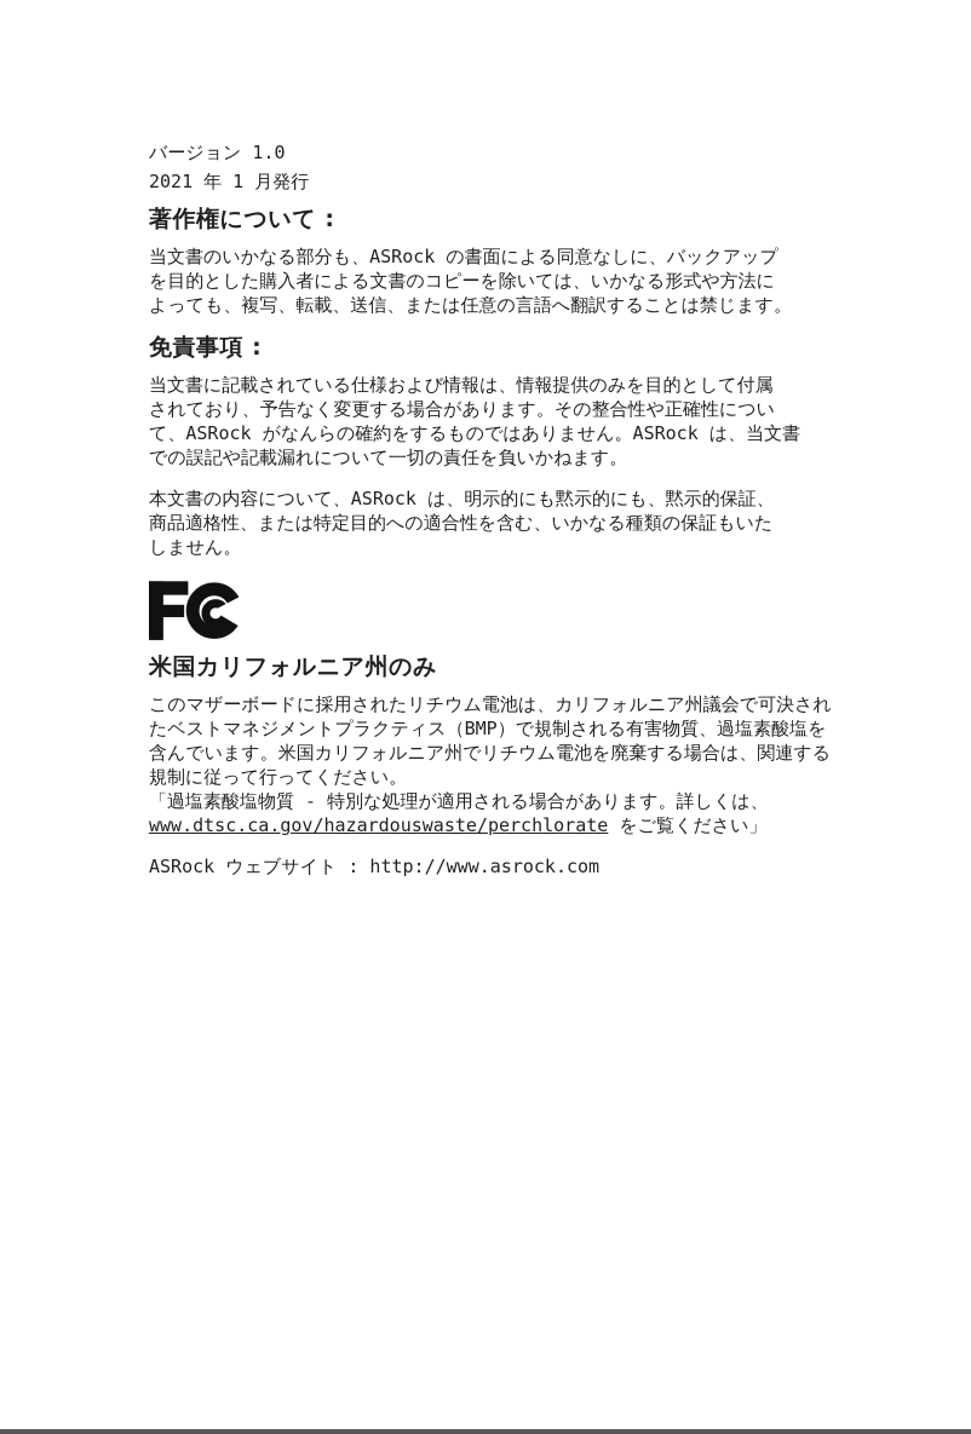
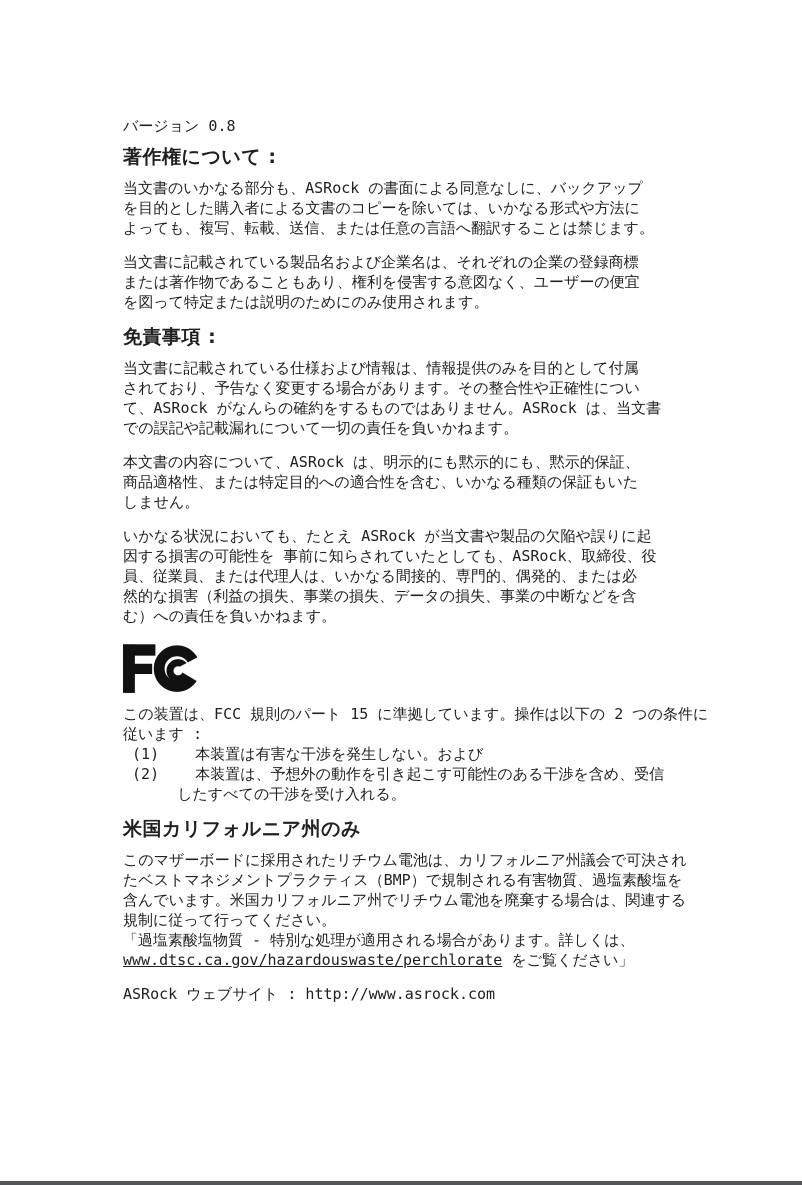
- バージョン 1.0
+ バージョン 0.8
- 2021 年 1 月発行
  著作権について :
  当文書のいかなる部分も、ASRock の書面による同意なしに、バックアップ
  を目的とした購入者による文書のコピーを除いては、いかなる形式や方法に
  よっても、複写、転載、送信、または任意の言語へ翻訳することは禁じます。
+ 当文書に記載されている製品名および企業名は、それぞれの企業の登録商標
+ または著作物であることもあり、権利を侵害する意図なく、ユーザーの便宜
+ を図って特定または説明のためにのみ使用されます。
  免責事項 :
  当文書に記載されている仕様および情報は、情報提供のみを目的として付属
  されており、予告なく変更する場合があります。その整合性や正確性につい
  て、ASRock がなんらの確約をするものではありません。ASRock は、当文書
  での誤記や記載漏れについて一切の責任を負いかねます。
  本文書の内容について、ASRock は、明示的にも黙示的にも、黙示的保証、
  商品適格性、または特定目的への適合性を含む、いかなる種類の保証もいた
  しません。
+ いかなる状況においても、たとえ ASRock が当文書や製品の欠陥や誤りに起
+ 因する損害の可能性を 事前に知らされていたとしても、ASRock、取締役、役
+ 員、従業員、または代理人は、いかなる間接的、専門的、偶発的、または必
+ 然的な損害（利益の損失、事業の損失、データの損失、事業の中断などを含
+ む）への責任を負いかねます。
+ この装置は、FCC 規則のパート 15 に準拠しています。操作は以下の 2 つの条件に
+ 従います :
+ (1) 本装置は有害な干渉を発生しない。および
+ (2) 本装置は、予想外の動作を引き起こす可能性のある干渉を含め、受信
+ したすべての干渉を受け入れる。
  米国カリフォルニア州のみ
  このマザーボードに採用されたリチウム電池は、カリフォルニア州議会で可決され
  たベストマネジメントプラクティス（BMP）で規制される有害物質、過塩素酸塩を
  含んでいます。米国カリフォルニア州でリチウム電池を廃棄する場合は、関連する
  規制に従って行ってください。
  「過塩素酸塩物質 - 特別な処理が適用される場合があります。詳しくは、
  www.dtsc.ca.gov/hazardouswaste/perchlorate をご覧ください」
  ASRock ウェブサイト : http://www.asrock.com
